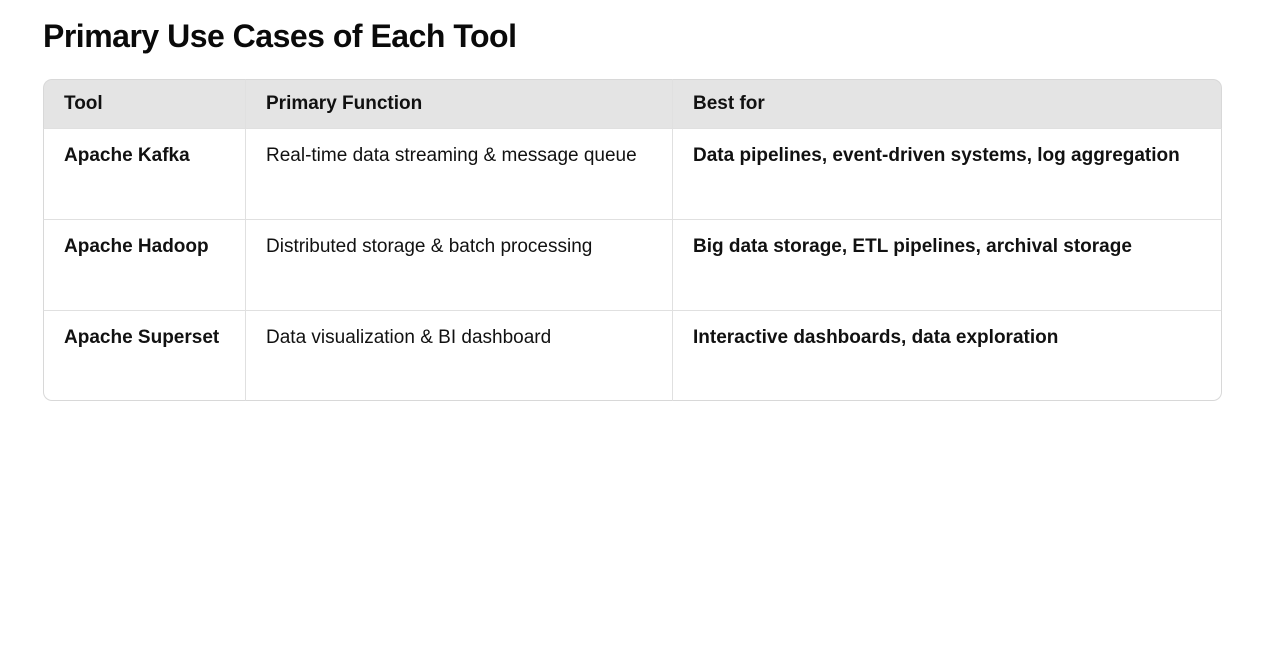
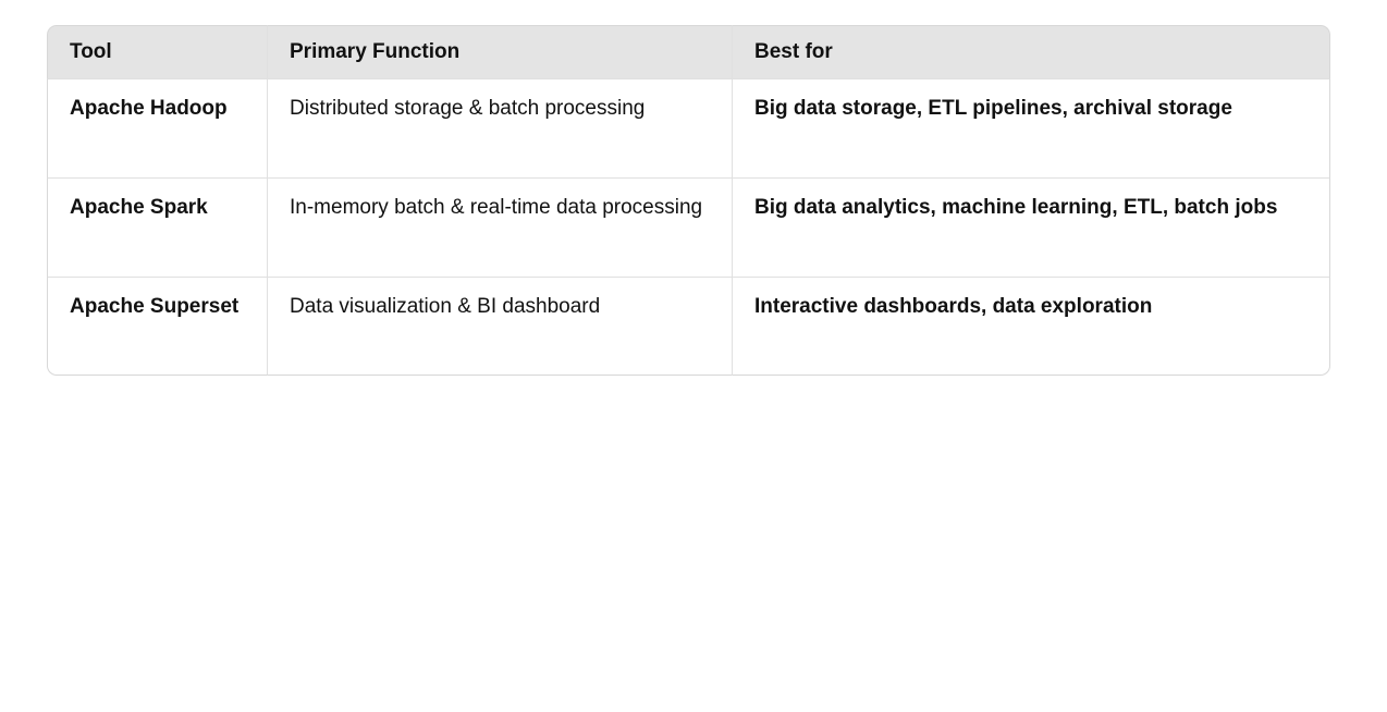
- Primary Use Cases of Each Tool
  Tool	Primary Function	Best for
- Apache Kafka	Real-time data streaming & message queue	Data pipelines, event-driven systems, log aggregation
  Apache Hadoop	Distributed storage & batch processing	Big data storage, ETL pipelines, archival storage
+ Apache Spark	In-memory batch & real-time data processing	Big data analytics, machine learning, ETL, batch jobs
  Apache Superset	Data visualization & BI dashboard	Interactive dashboards, data exploration
